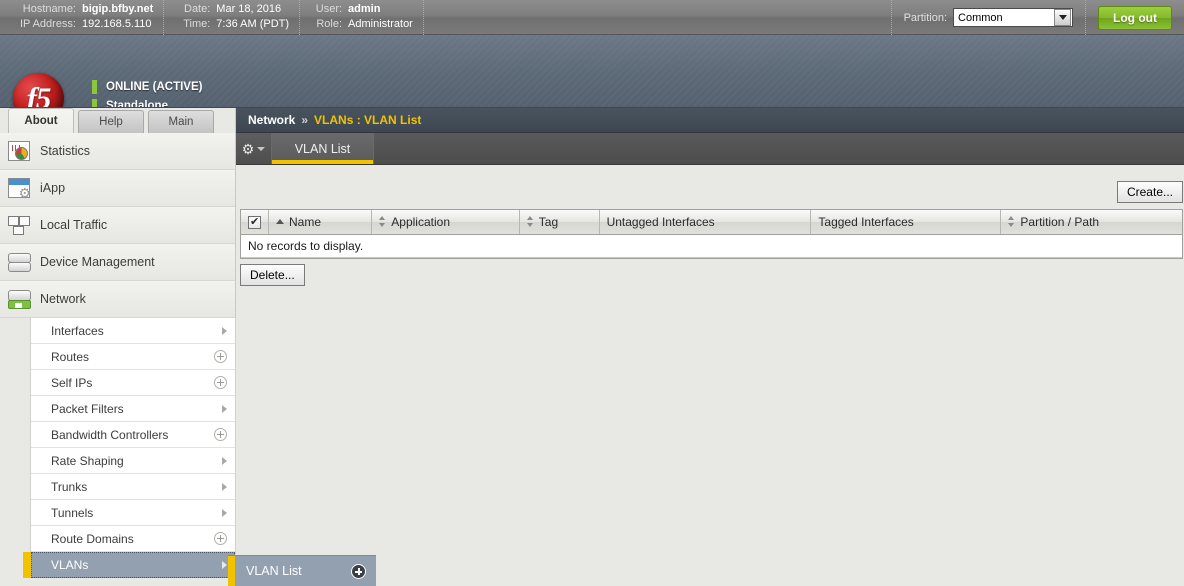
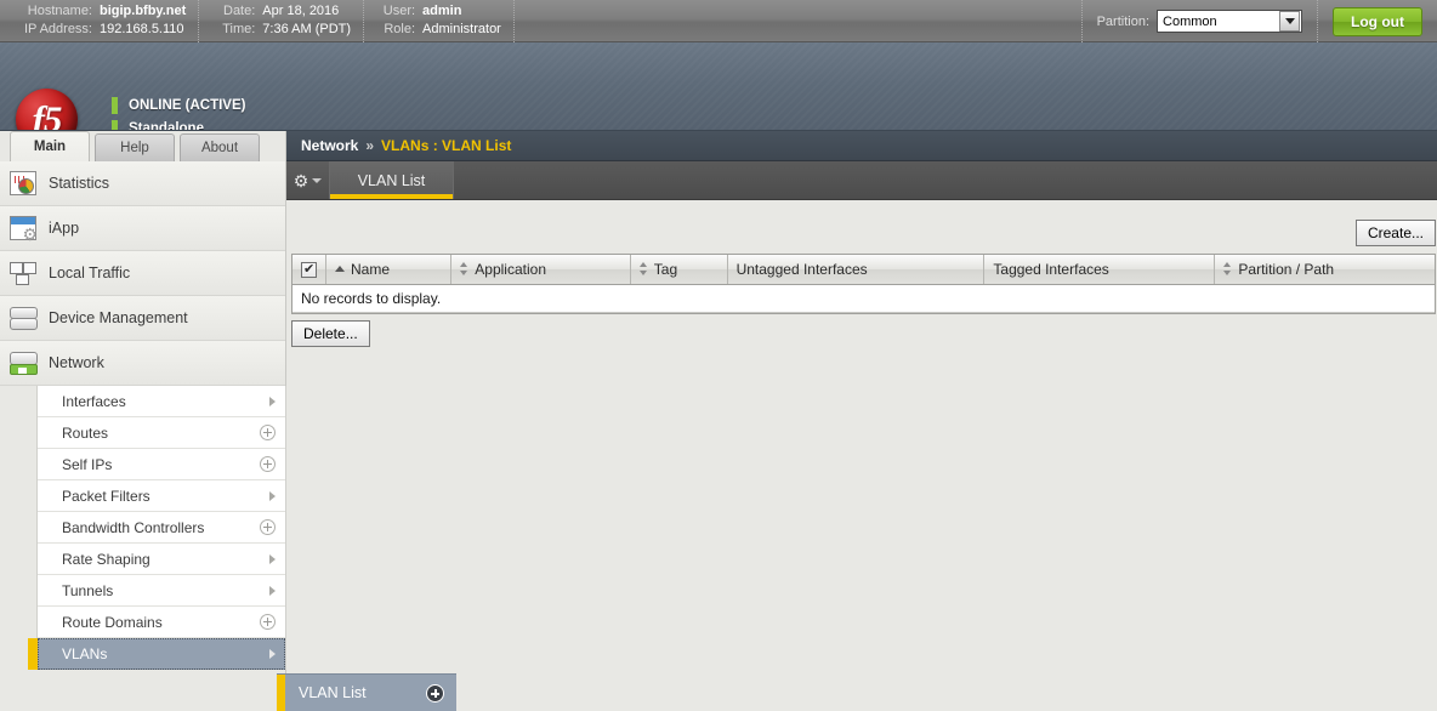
  Hostname:
  bigip.bfby.net
  IP Address:
  192.168.5.110
  Date:
- Mar 18, 2016
+ Apr 18, 2016
  Time:
  7:36 AM (PDT)
  User:
  admin
  Role:
  Administrator
  Partition:
  Common
  Log out
  f5
  ONLINE (ACTIVE)
  Standalone
- About
+ Main
  Help
- Main
+ About
  Statistics
  iApp
  Local Traffic
  Device Management
  Network
  Interfaces
  Routes
  Self IPs
  Packet Filters
  Bandwidth Controllers
  Rate Shaping
- Trunks
  Tunnels
  Route Domains
  VLANs
  VLAN List
  Network
  »
  VLANs : VLAN List
  ⚙
  VLAN List
  Create...
  	Name	Application	Tag	Untagged Interfaces	Tagged Interfaces	Partition / Path
  No records to display.
  Delete...
